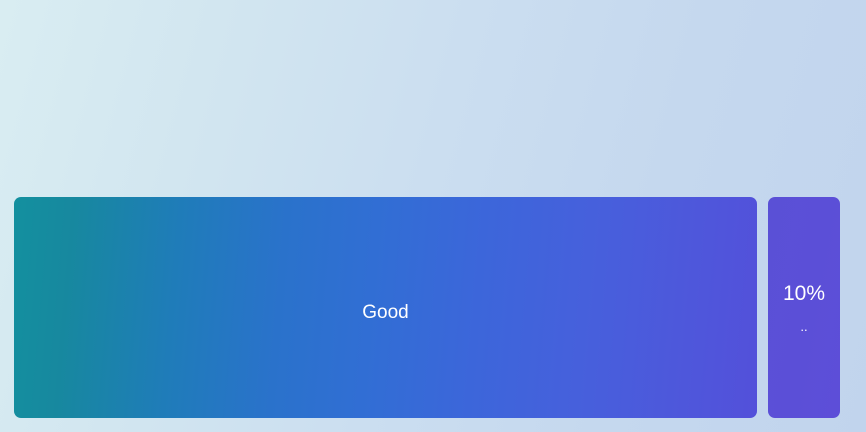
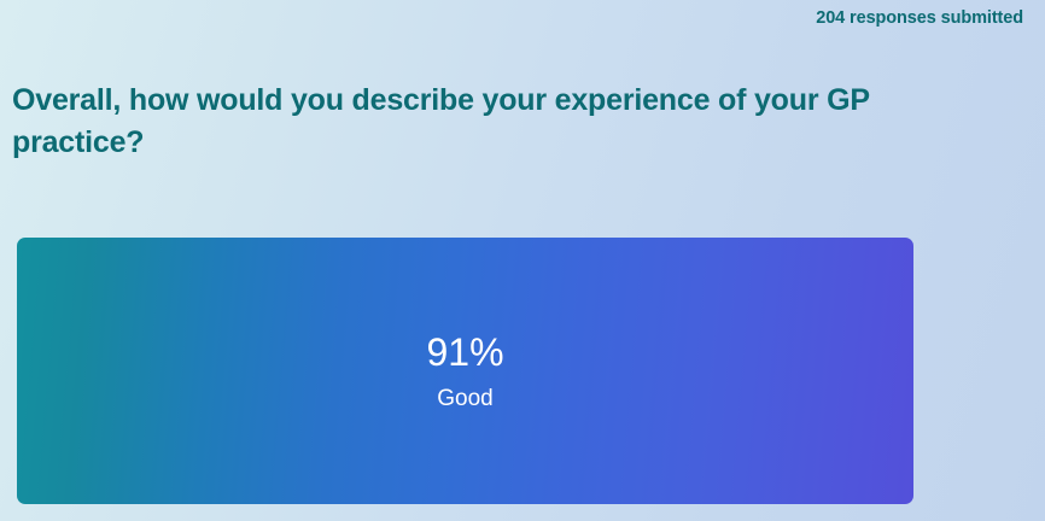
+ 204 responses submitted
+ Overall, how would you describe your experience of your GP practice?
+ 91%
  Good
- 10%
- ..
